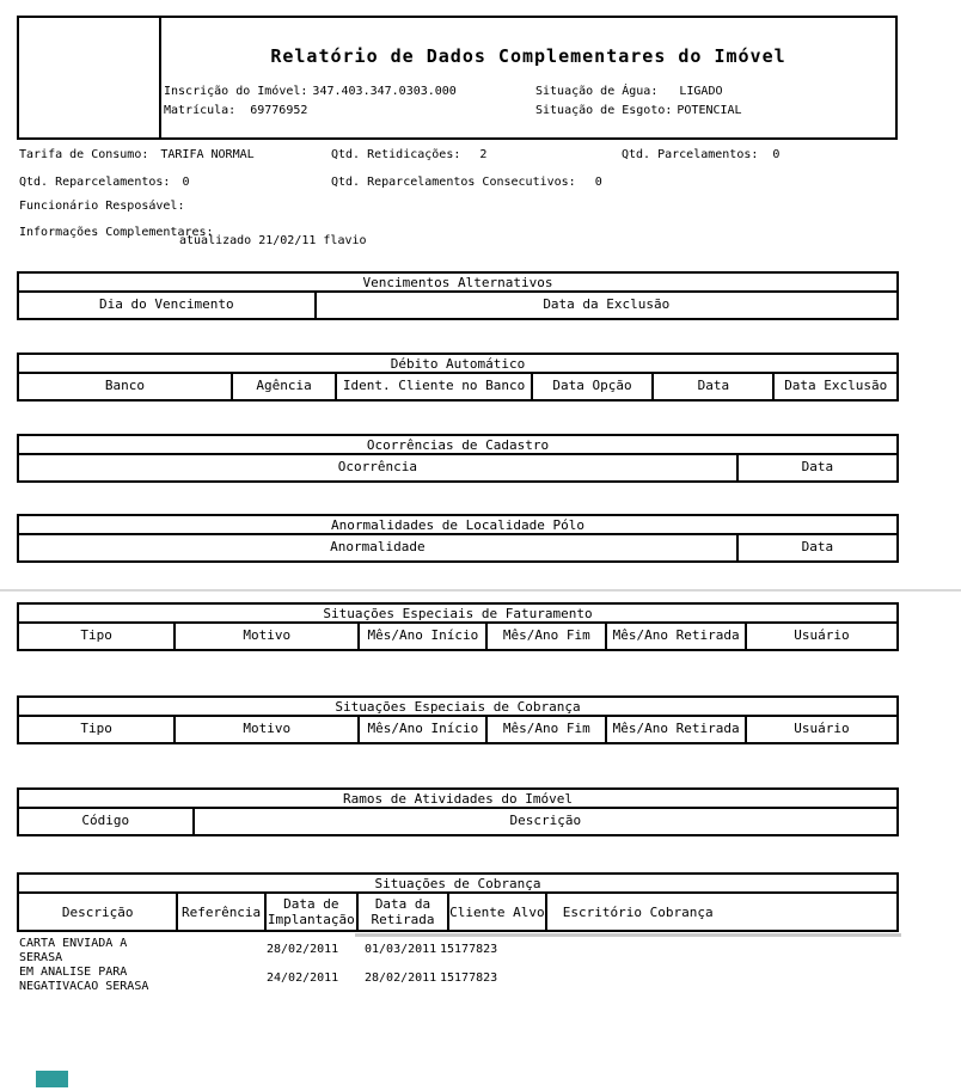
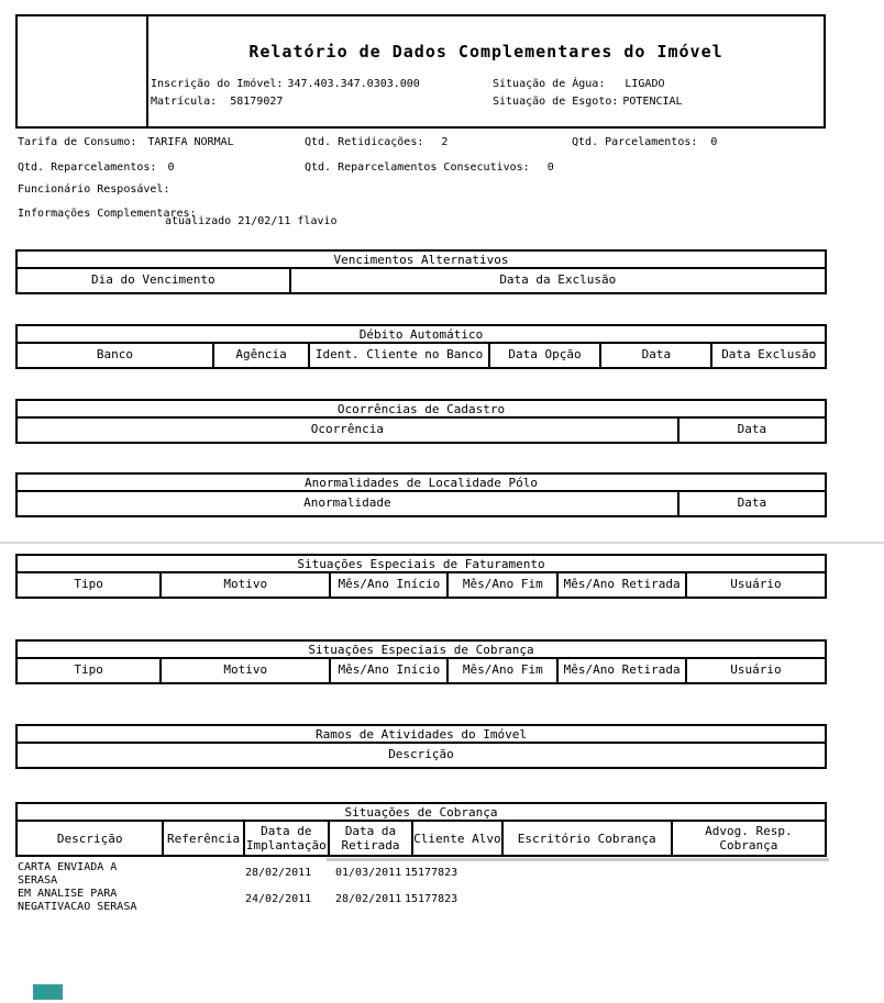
  Relatório de Dados Complementares do Imóvel
  Inscrição do Imóvel: 347.403.347.0303.000
- Matrícula: 69776952
+ Matrícula: 58179027
  Situação de Água: LIGADO
  Situação de Esgoto: POTENCIAL
  Tarifa de Consumo: TARIFA NORMAL
  Qtd. Retidicações: 2
  Qtd. Parcelamentos: 0
  Qtd. Reparcelamentos: 0
  Qtd. Reparcelamentos Consecutivos: 0
  Funcionário Resposável:
  Informações Complementares:
  atualizado 21/02/11 flavio
  Vencimentos Alternativos
  Dia do Vencimento
  Data da Exclusão
  Débito Automático
  Banco
  Agência
  Ident. Cliente no Banco
  Data Opção
  Data
  Data Exclusão
  Ocorrências de Cadastro
  Ocorrência
  Data
  Anormalidades de Localidade Pólo
  Anormalidade
  Data
  Situações Especiais de Faturamento
  Tipo
  Motivo
  Mês/Ano Início
  Mês/Ano Fim
  Mês/Ano Retirada
  Usuário
  Situações Especiais de Cobrança
  Tipo
  Motivo
  Mês/Ano Início
  Mês/Ano Fim
  Mês/Ano Retirada
  Usuário
  Ramos de Atividades do Imóvel
- Código
  Descrição
  Situações de Cobrança
  Descrição
  Referência
  Data de
  Implantação
  Data da
  Retirada
  Cliente Alvo
  Escritório Cobrança
+ Advog. Resp. Cobrança
  CARTA ENVIADA A
  SERASA
  28/02/2011
  01/03/2011
  15177823
  EM ANALISE PARA
  NEGATIVACAO SERASA
  24/02/2011
  28/02/2011
  15177823
